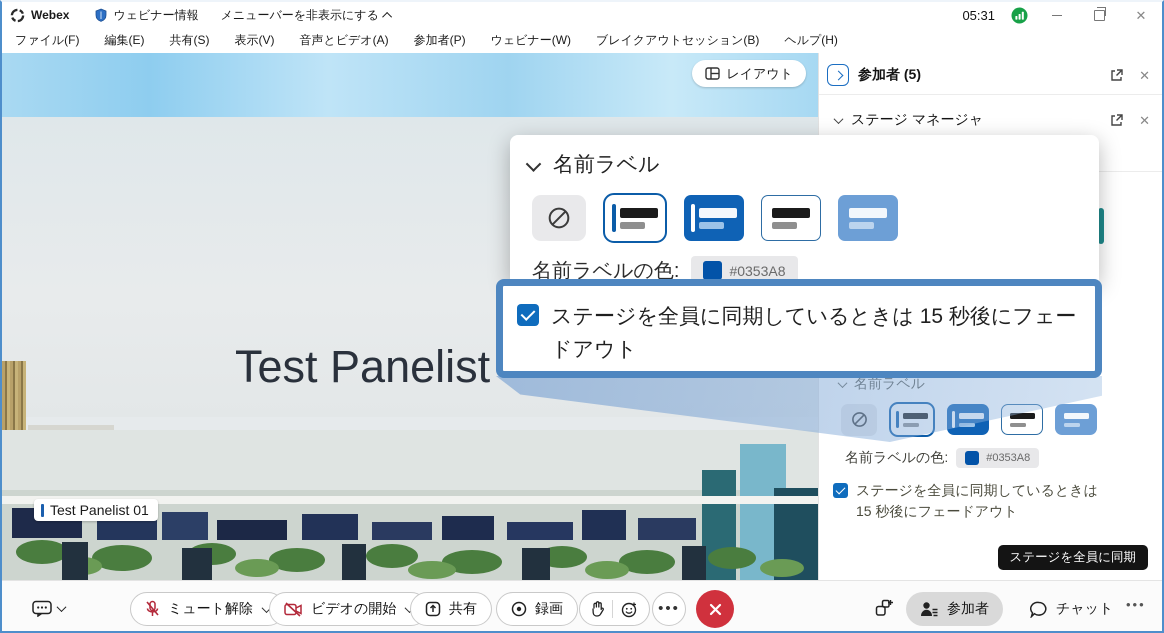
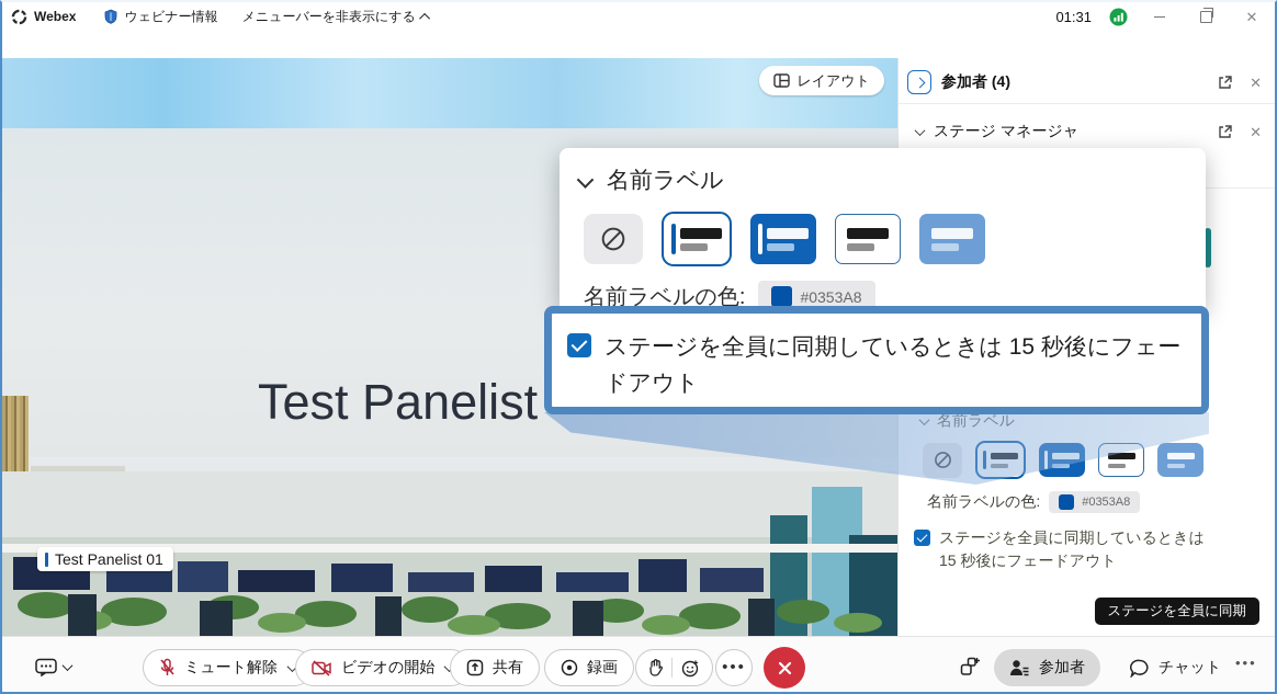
  Webex
  ウェビナー情報
  メニューバーを非表示にする
- 05:31
+ 01:31
  ✕
- ファイル(F)
- 編集(E)
- 共有(S)
- 表示(V)
- 音声とビデオ(A)
- 参加者(P)
- ウェビナー(W)
- ブレイクアウトセッション(B)
- ヘルプ(H)
  レイアウト
  Test Panelist
  Test Panelist 01
- 参加者 (5)
+ 参加者 (4)
  ✕
  ステージ マネージャ
  ✕
  名前ラベルの色:
  #0353A8
  ステージを全員に同期しているときは 15 秒後にフェードアウト
  ステージを全員に同期
  名前ラベル
  名前ラベルの色:
  #0353A8
  ステージを全員に同期しているときは 15 秒後にフェードアウト
  ミュート解除
  ビデオの開始
  共有
  録画
  •••
  参加者
  チャット
  •••
